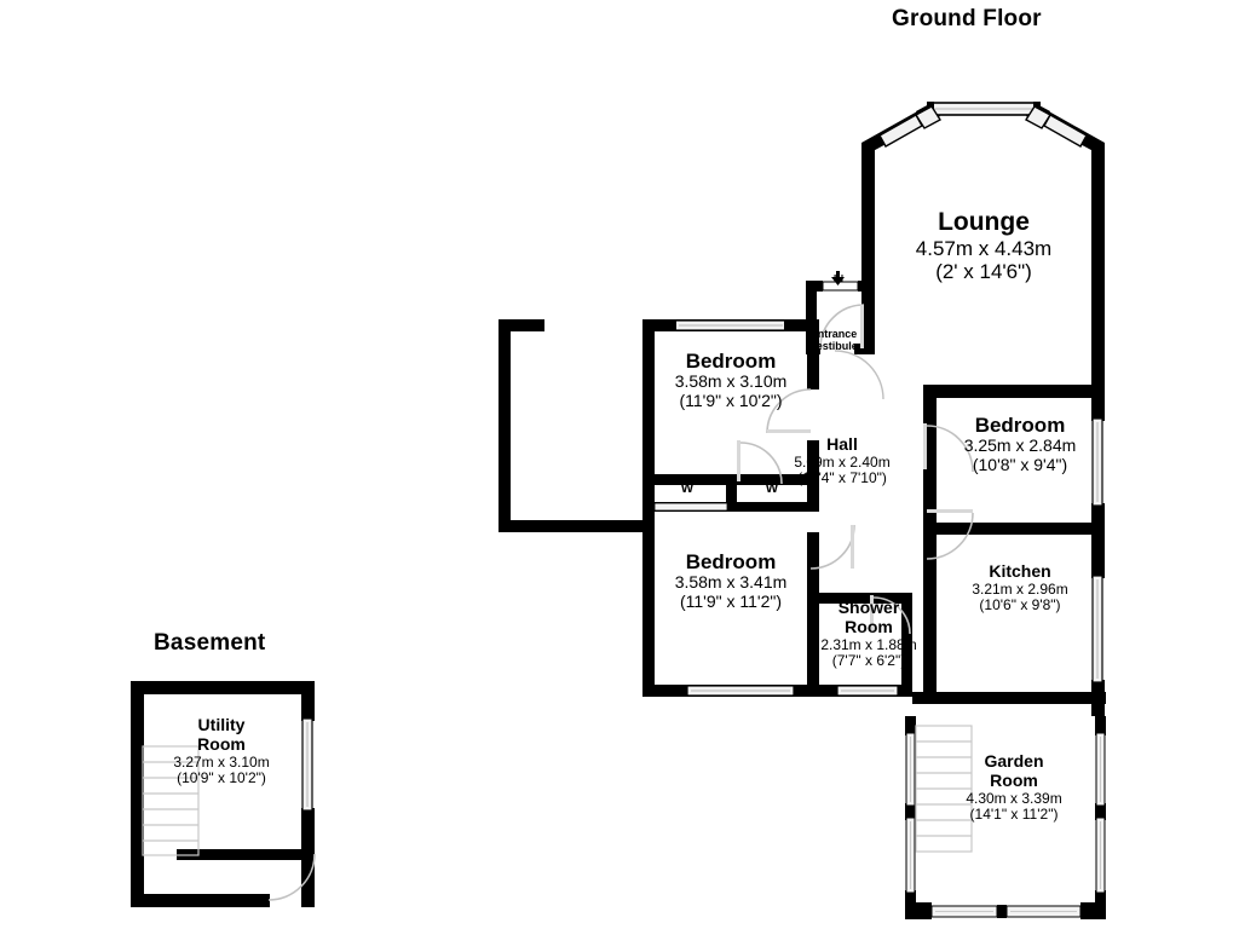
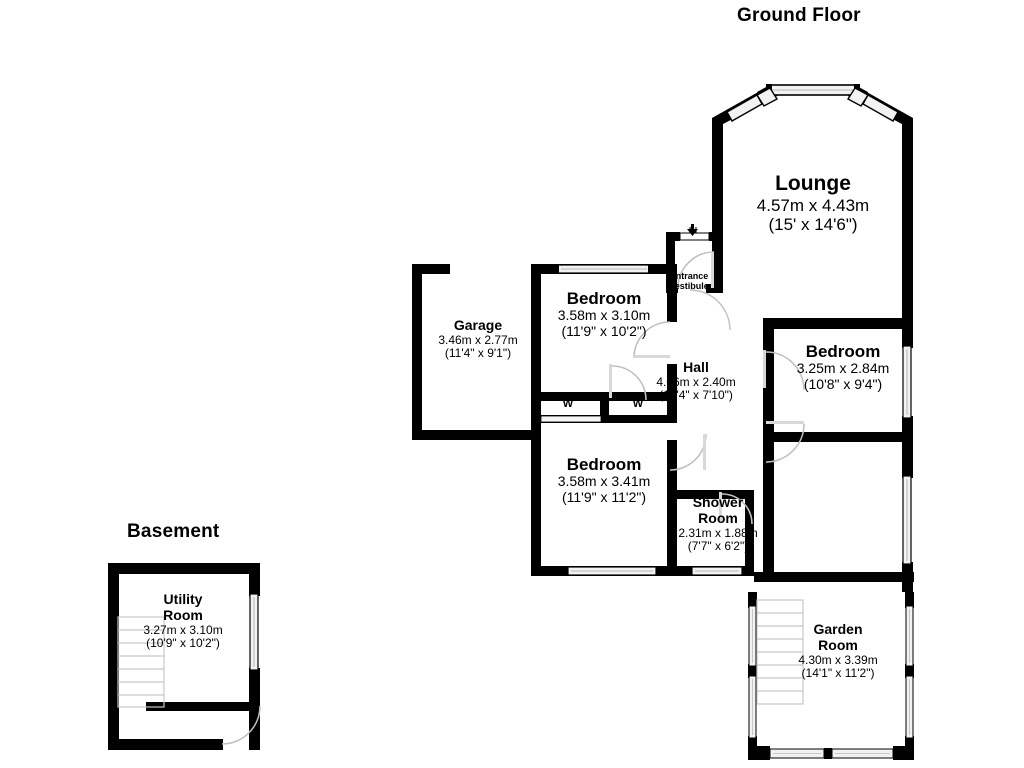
  Ground Floor
  Basement
  Lounge
  4.57m x 4.43m
- (2' x 14'6")
+ (15' x 14'6")
  Bedroom
  3.58m x 3.10m
  (11'9" x 10'2")
  Bedroom
  3.25m x 2.84m
  (10'8" x 9'4")
  Bedroom
  3.58m x 3.41m
  (11'9" x 11'2")
+ Garage
+ 3.46m x 2.77m
+ (11'4" x 9'1")
  Hall
- 5.09m x 2.40m
+ 4.06m x 2.40m
  (13'4" x 7'10")
- Kitchen
- 3.21m x 2.96m
- (10'6" x 9'8")
  Shower
  Room
  2.31m x 1.88m
  (7'7" x 6'2")
  Garden
  Room
  4.30m x 3.39m
  (14'1" x 11'2")
  Entrance
  Vestibule
  IN
  W
  W
  Utility
  Room
  3.27m x 3.10m
  (10'9" x 10'2")
